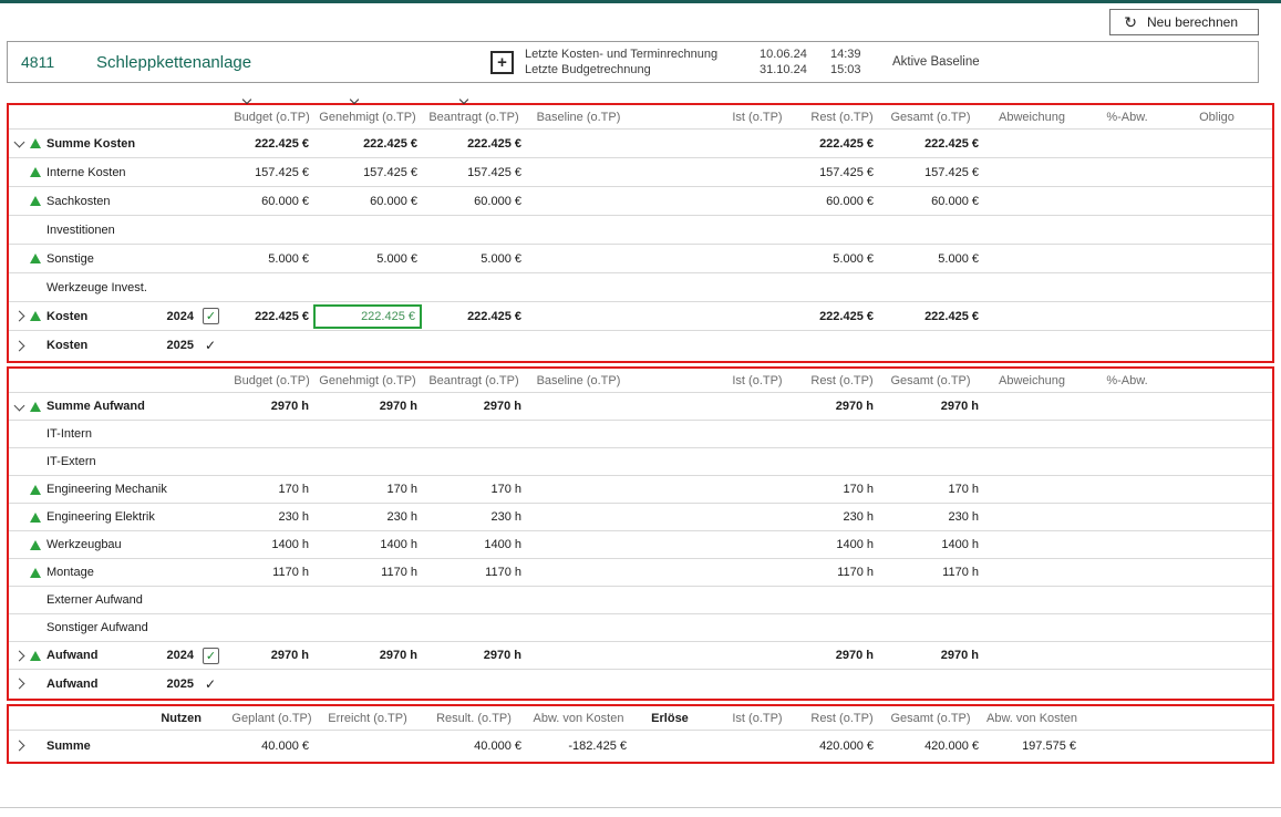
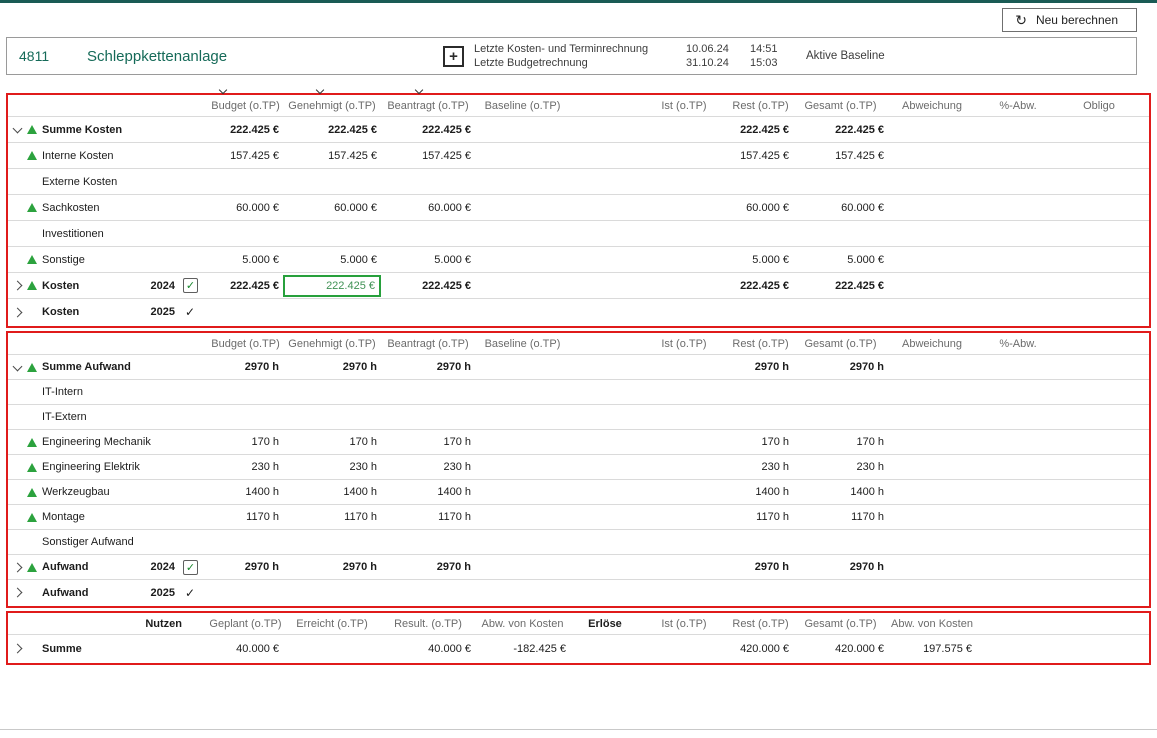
  ↻
  Neu berechnen
  4811
  Schleppkettenanlage
  +
  Letzte Kosten- und Terminrechnung
  10.06.24
- 14:39
+ 14:51
  Letzte Budgetrechnung
  31.10.24
  15:03
  Aktive Baseline
  Budget (o.TP)
  Genehmigt (o.TP)
  Beantragt (o.TP)
  Baseline (o.TP)
  Ist (o.TP)
  Rest (o.TP)
  Gesamt (o.TP)
  Abweichung
  %-Abw.
  Obligo
  Summe Kosten
  222.425 €
  222.425 €
  222.425 €
  222.425 €
  222.425 €
  Interne Kosten
  157.425 €
  157.425 €
  157.425 €
  157.425 €
  157.425 €
+ Externe Kosten
  Sachkosten
  60.000 €
  60.000 €
  60.000 €
  60.000 €
  60.000 €
  Investitionen
  Sonstige
  5.000 €
  5.000 €
  5.000 €
  5.000 €
  5.000 €
- Werkzeuge Invest.
  Kosten
  2024
  ✓
  222.425 €
  222.425 €
  222.425 €
  222.425 €
  222.425 €
  Kosten
  2025
  ✓
  Budget (o.TP)
  Genehmigt (o.TP)
  Beantragt (o.TP)
  Baseline (o.TP)
  Ist (o.TP)
  Rest (o.TP)
  Gesamt (o.TP)
  Abweichung
  %-Abw.
  Summe Aufwand
  2970 h
  2970 h
  2970 h
  2970 h
  2970 h
  IT-Intern
  IT-Extern
  Engineering Mechanik
  170 h
  170 h
  170 h
  170 h
  170 h
  Engineering Elektrik
  230 h
  230 h
  230 h
  230 h
  230 h
  Werkzeugbau
  1400 h
  1400 h
  1400 h
  1400 h
  1400 h
  Montage
  1170 h
  1170 h
  1170 h
  1170 h
  1170 h
- Externer Aufwand
  Sonstiger Aufwand
  Aufwand
  2024
  ✓
  2970 h
  2970 h
  2970 h
  2970 h
  2970 h
  Aufwand
  2025
  ✓
  Nutzen
  Geplant (o.TP)
  Erreicht (o.TP)
  Result. (o.TP)
  Abw. von Kosten
  Erlöse
  Ist (o.TP)
  Rest (o.TP)
  Gesamt (o.TP)
  Abw. von Kosten
  Summe
  40.000 €
  40.000 €
  -182.425 €
  420.000 €
  420.000 €
  197.575 €
